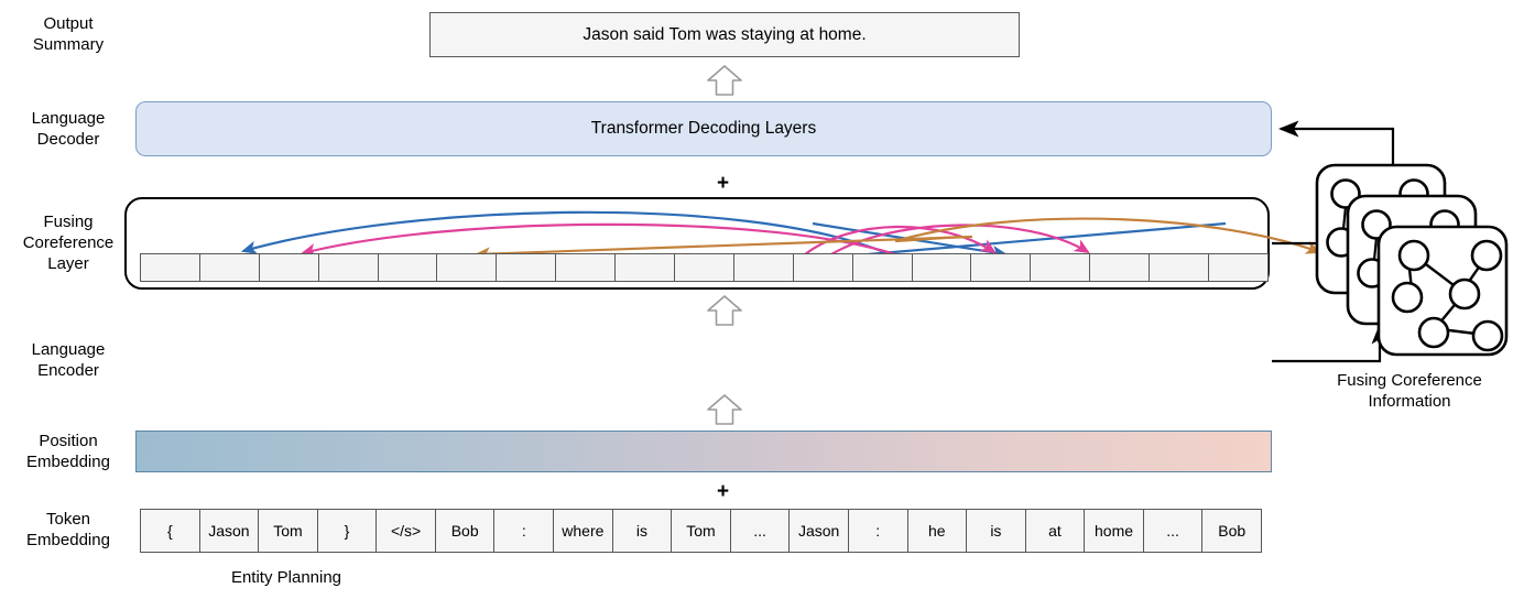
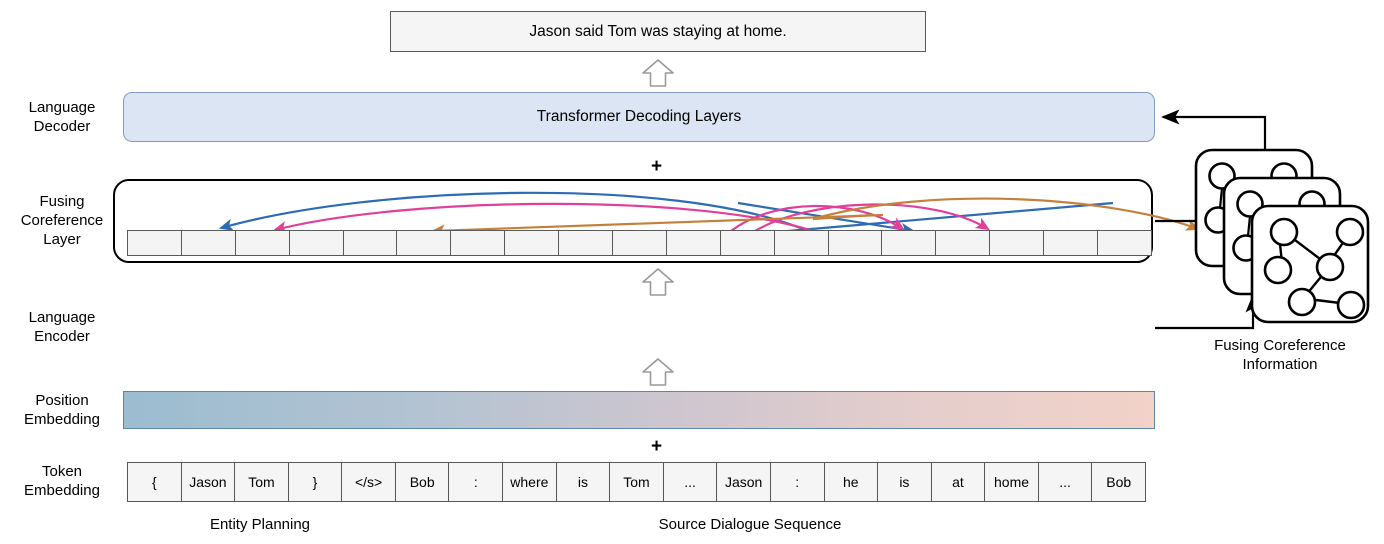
- Output
- Summary
  Language
  Decoder
  Fusing
  Coreference
  Layer
  Language
  Encoder
  Position
  Embedding
  Token
  Embedding
  Jason said Tom was staying at home.
  Transformer Decoding Layers
  +
  +
  {
  Jason
  Tom
  }
  </s>
  Bob
  :
  where
  is
  Tom
  ...
  Jason
  :
  he
  is
  at
  home
  ...
  Bob
  Entity Planning
+ Source Dialogue Sequence
  Fusing Coreference
  Information
